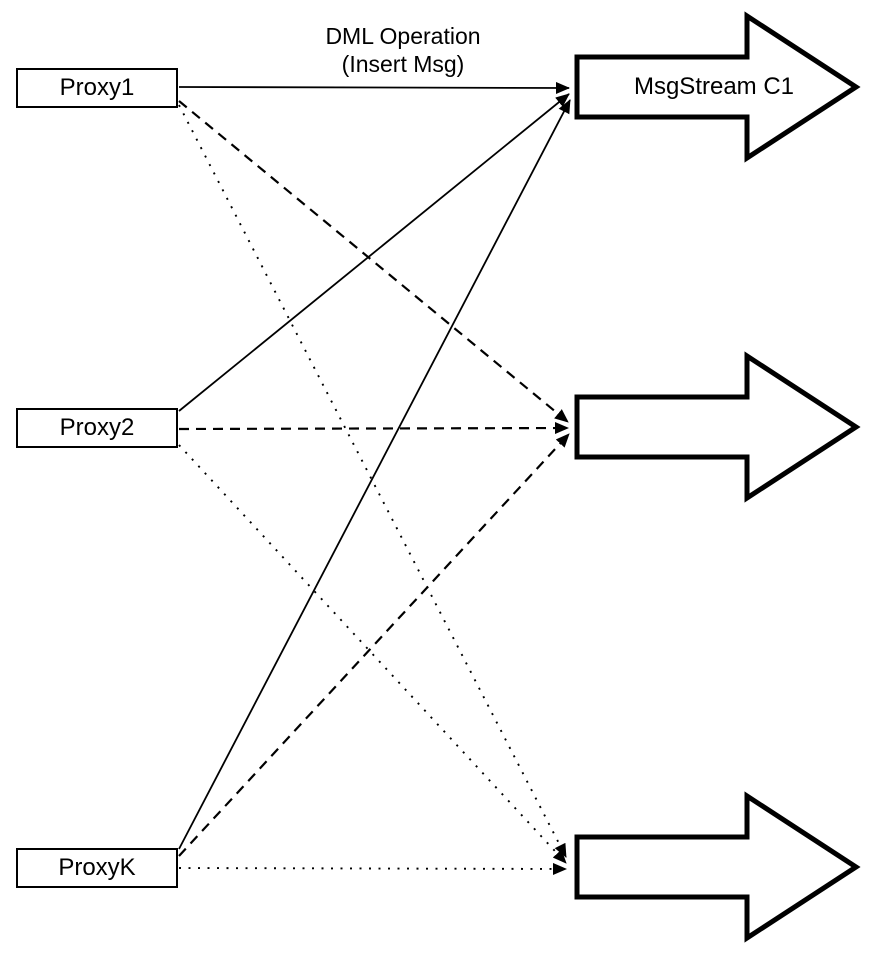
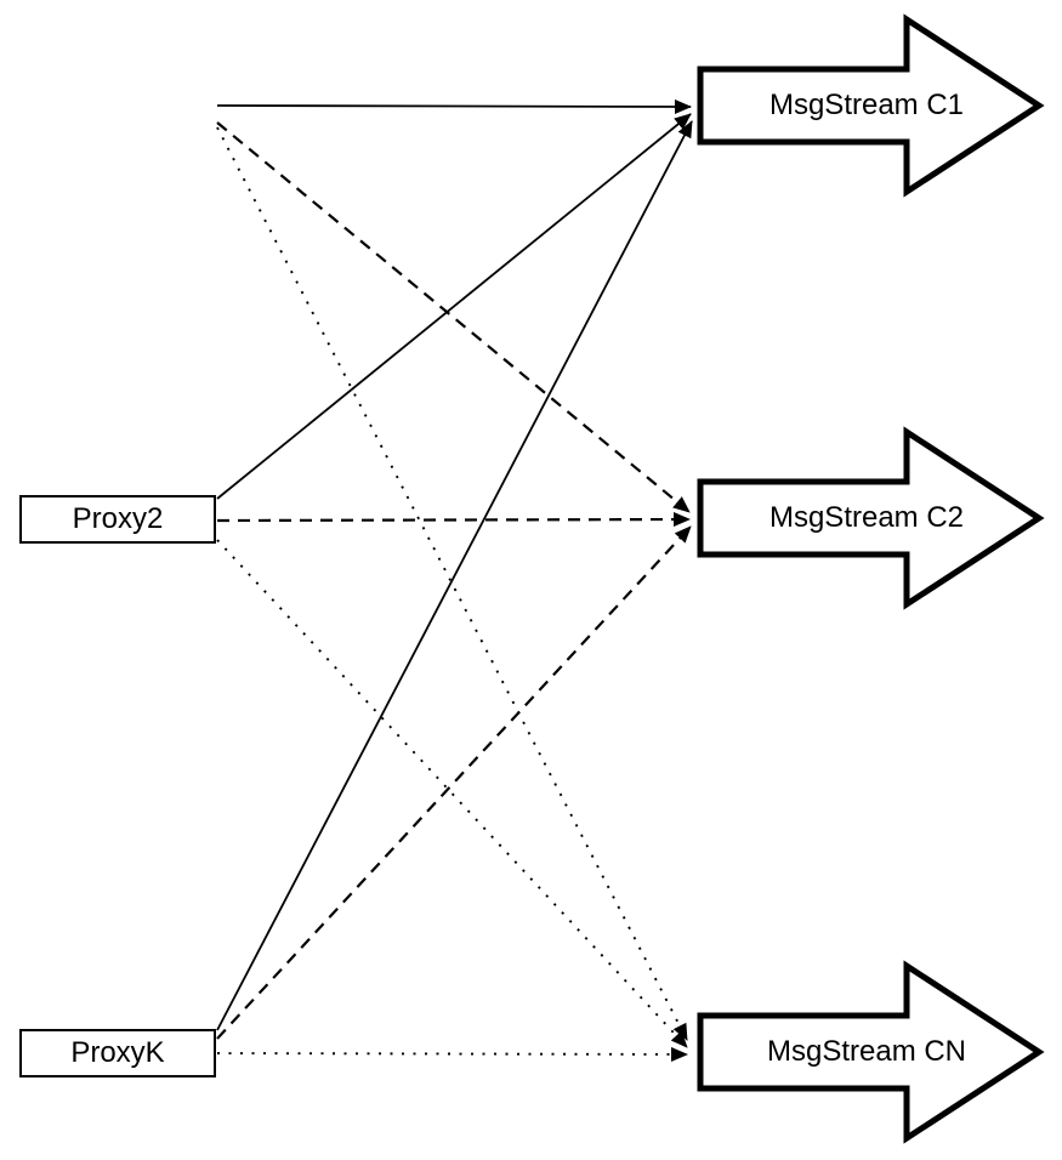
- DML Operation
- (Insert Msg)
- Proxy1
  Proxy2
  ProxyK
  MsgStream C1
+ MsgStream C2
+ MsgStream CN
